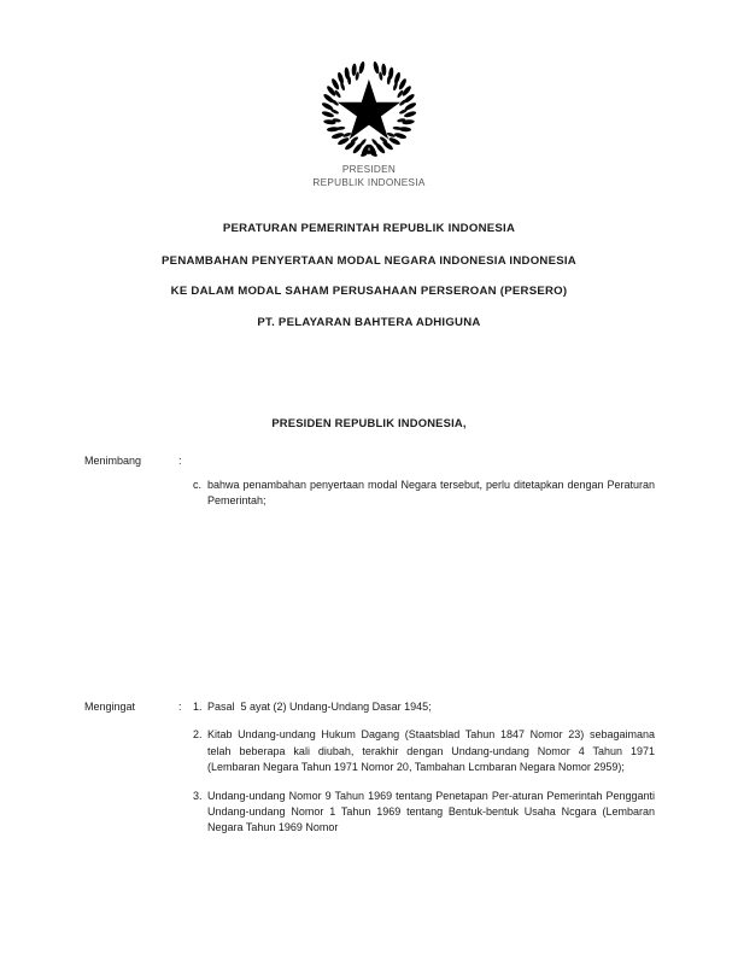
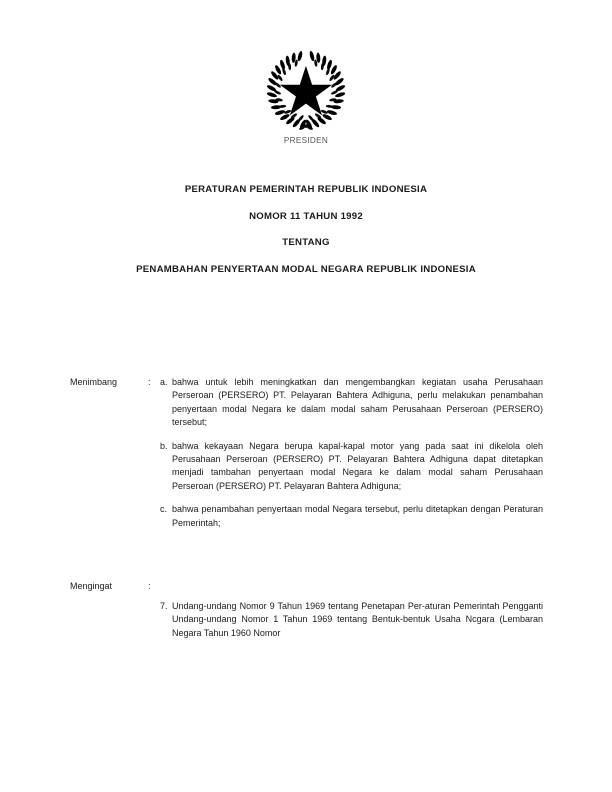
  PRESIDEN
- REPUBLIK INDONESIA
  PERATURAN PEMERINTAH REPUBLIK INDONESIA
+ NOMOR 11 TAHUN 1992
+ TENTANG
- PENAMBAHAN PENYERTAAN MODAL NEGARA INDONESIA INDONESIA
+ PENAMBAHAN PENYERTAAN MODAL NEGARA REPUBLIK INDONESIA
- KE DALAM MODAL SAHAM PERUSAHAAN PERSEROAN (PERSERO)
- PT. PELAYARAN BAHTERA ADHIGUNA
- PRESIDEN REPUBLIK INDONESIA,
  Menimbang
  :
+ a.
+ bahwa untuk lebih meningkatkan dan mengembangkan kegiatan usaha Perusahaan Perseroan (PERSERO) PT. Pelayaran Bahtera Adhiguna, perlu melakukan penambahan penyertaan modal Negara ke dalam modal saham Perusahaan Perseroan (PERSERO) tersebut;
+ b.
+ bahwa kekayaan Negara berupa kapal-kapal motor yang pada saat ini dikelola oleh Perusahaan Perseroan (PERSERO) PT. Pelayaran Bahtera Adhiguna dapat ditetapkan menjadi tambahan penyertaan modal Negara ke dalam modal saham Perusahaan Perseroan (PERSERO) PT. Pelayaran Bahtera Adhiguna;
  c.
  bahwa penambahan penyertaan modal Negara tersebut, perlu ditetapkan dengan Peraturan Pemerintah;
  Mengingat
  :
- 1.
- Pasal 5 ayat (2) Undang-Undang Dasar 1945;
- 2.
- Kitab Undang-undang Hukum Dagang (Staatsblad Tahun 1847 Nomor 23) sebagaimana telah beberapa kali diubah, terakhir dengan Undang-undang Nomor 4 Tahun 1971 (Lembaran Negara Tahun 1971 Nomor 20, Tambahan Lcmbaran Negara Nomor 2959);
- 3.
+ 7.
- Undang-undang Nomor 9 Tahun 1969 tentang Penetapan Per-aturan Pemerintah Pengganti Undang-undang Nomor 1 Tahun 1969 tentang Bentuk-bentuk Usaha Ncgara (Lembaran Negara Tahun 1969 Nomor
+ Undang-undang Nomor 9 Tahun 1969 tentang Penetapan Per-aturan Pemerintah Pengganti Undang-undang Nomor 1 Tahun 1969 tentang Bentuk-bentuk Usaha Ncgara (Lembaran Negara Tahun 1960 Nomor
